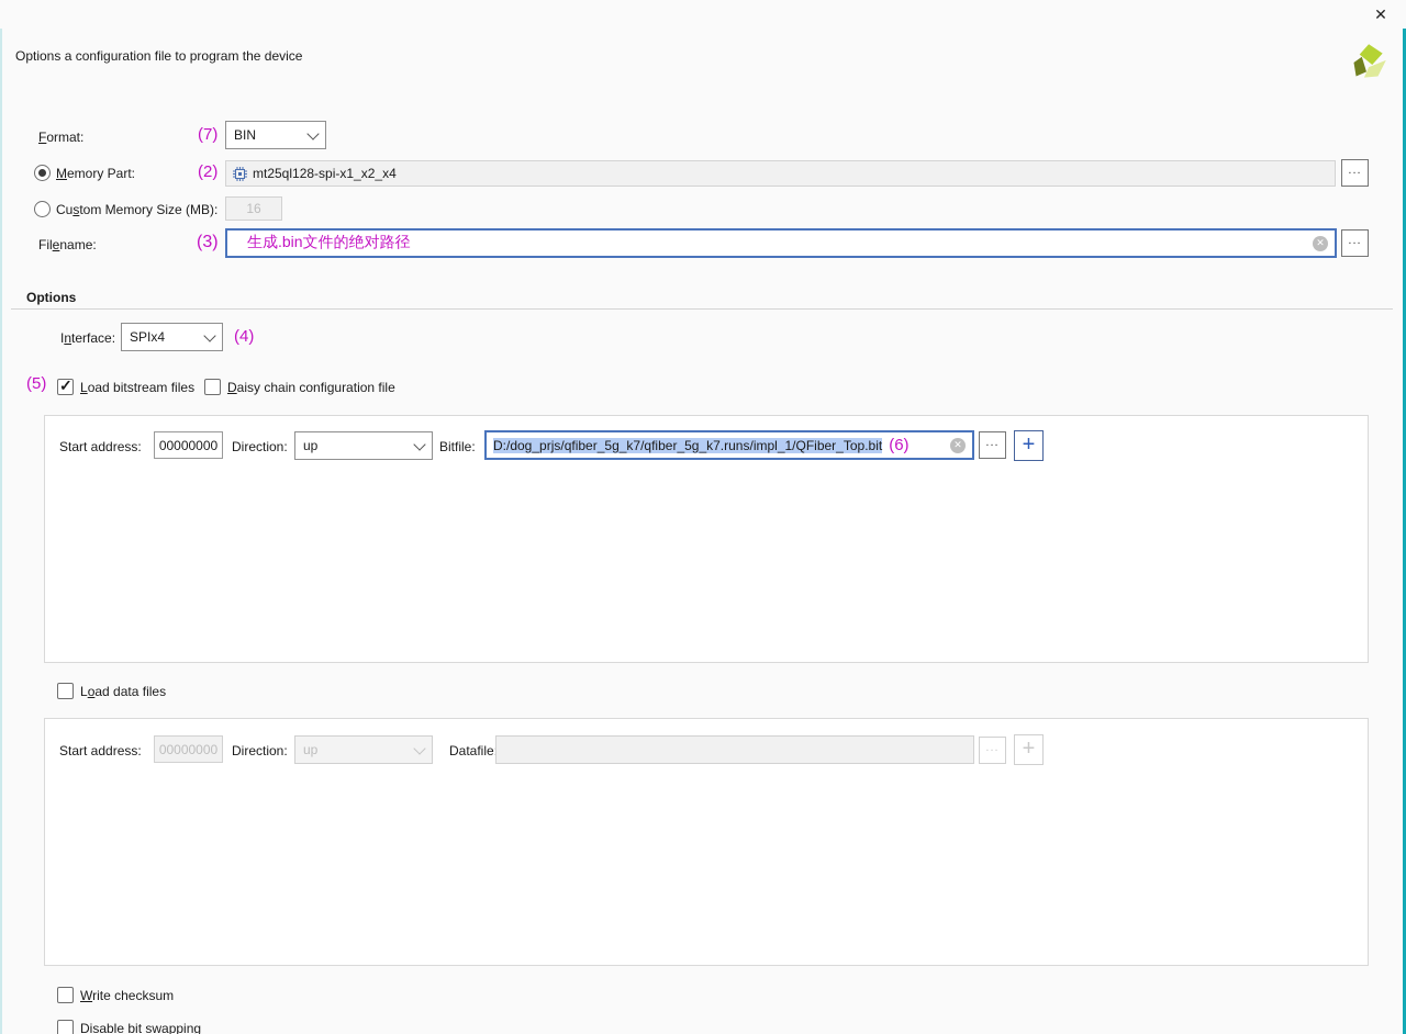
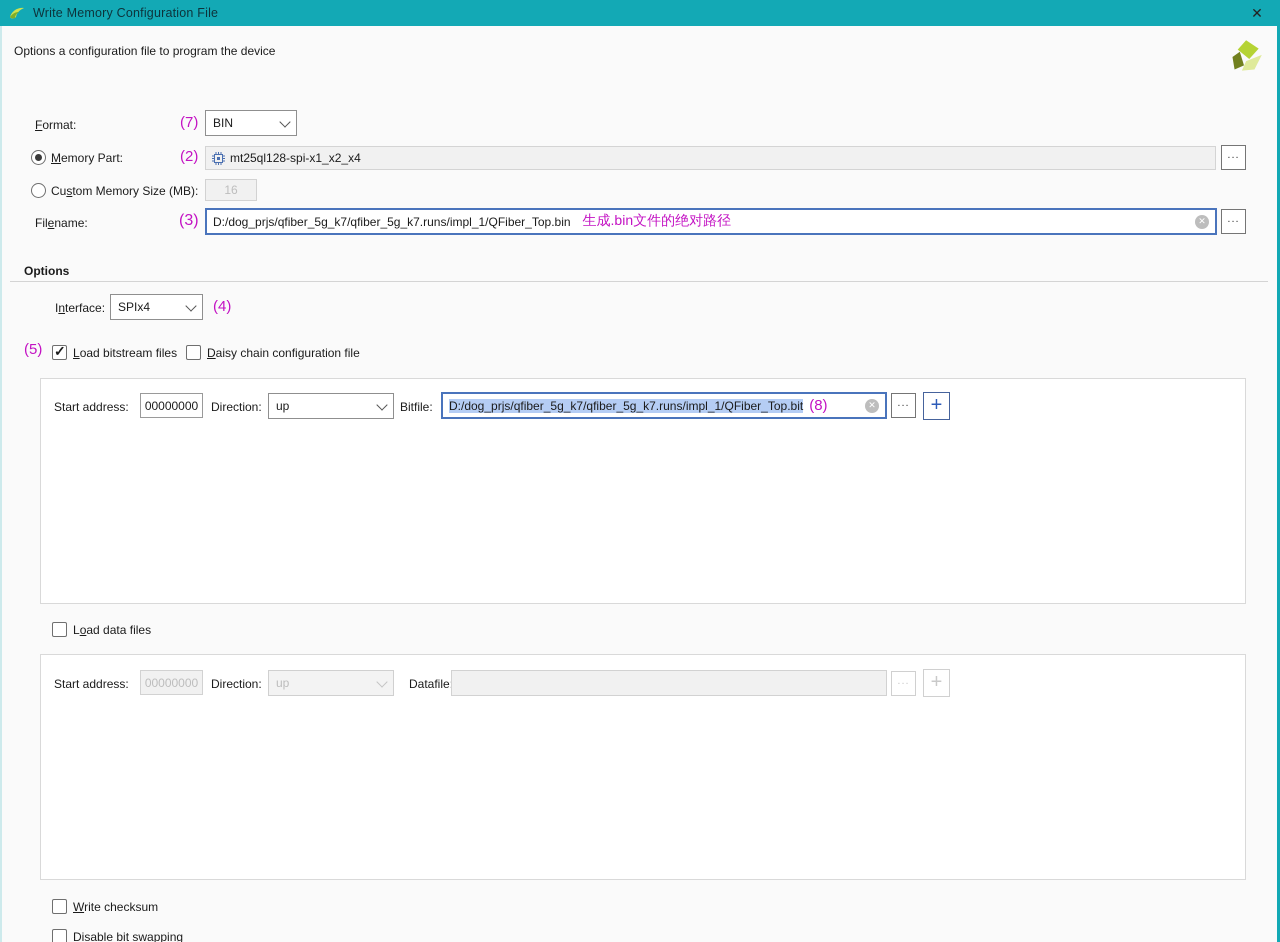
+ Write Memory Configuration File
  ✕
  Options a configuration file to program the device
  Format:
  (7)
  BIN
  Memory Part:
  (2)
  mt25ql128-spi-x1_x2_x4
  ...
  Custom Memory Size (MB):
  16
  Filename:
  (3)
+ D:/dog_prjs/qfiber_5g_k7/qfiber_5g_k7.runs/impl_1/QFiber_Top.bin
  生成.bin文件的绝对路径
  ✕
  ...
  Options
  Interface:
  SPIx4
  (4)
  (5)
  Load bitstream files
  Daisy chain configuration file
  Start address:
  00000000
  Direction:
  up
  Bitfile:
  D:/dog_prjs/qfiber_5g_k7/qfiber_5g_k7.runs/impl_1/QFiber_Top.bit
- (6)
+ (8)
  ✕
  ...
  +
  Load data files
  Start address:
  00000000
  Direction:
  up
  Datafile
  ...
  +
  Write checksum
  Disable bit swapping
